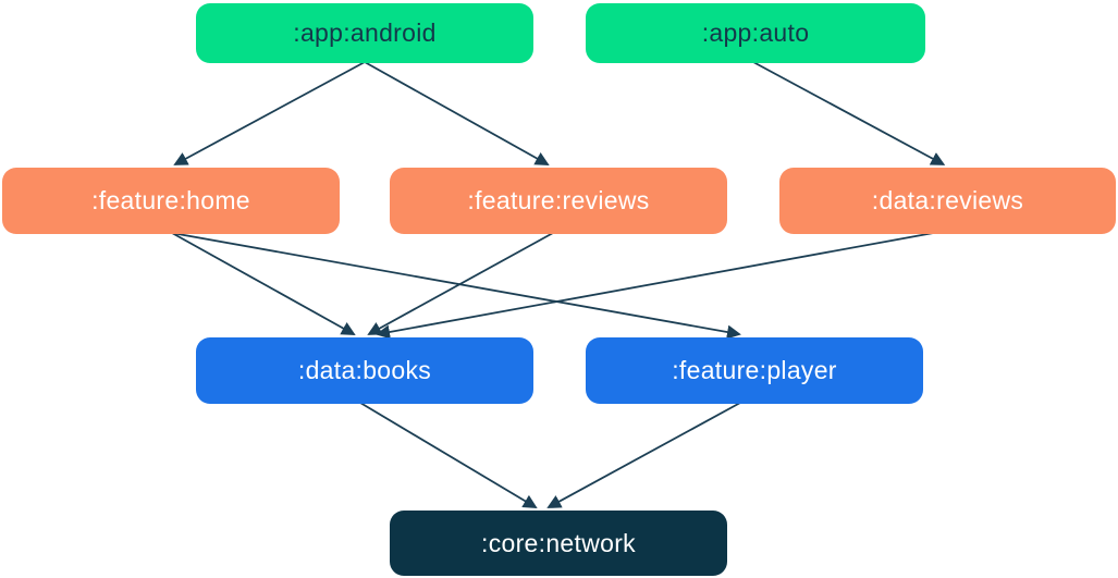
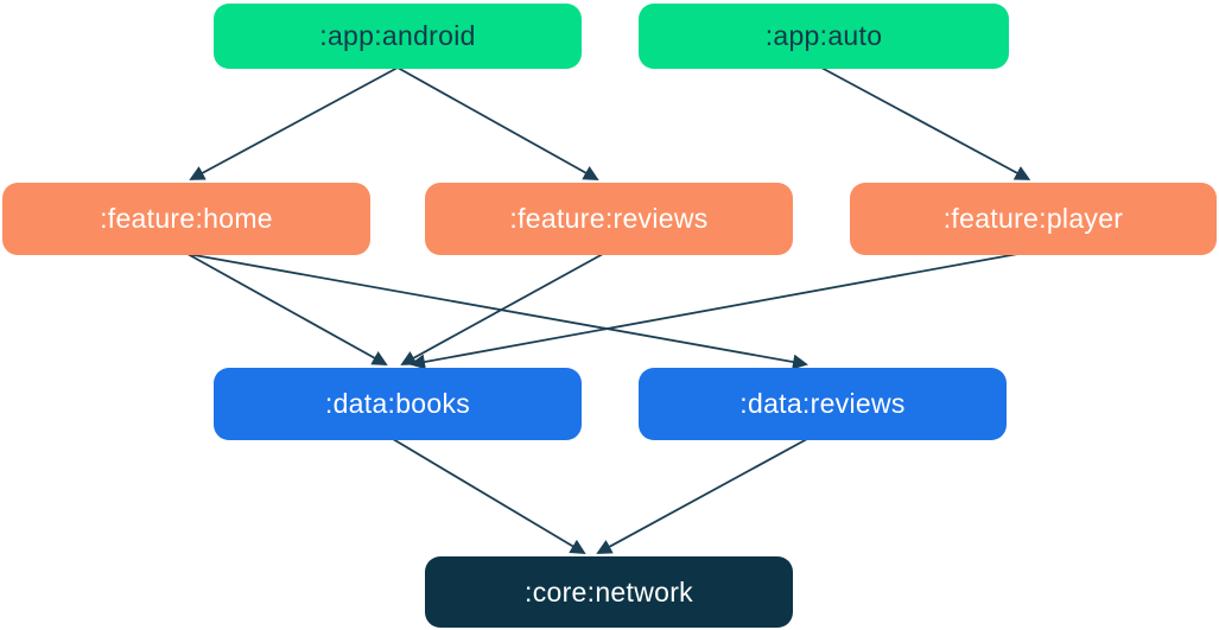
  :app:android
  :app:auto
  :feature:home
  :feature:reviews
- :data:reviews
+ :feature:player
  :data:books
- :feature:player
+ :data:reviews
  :core:network
